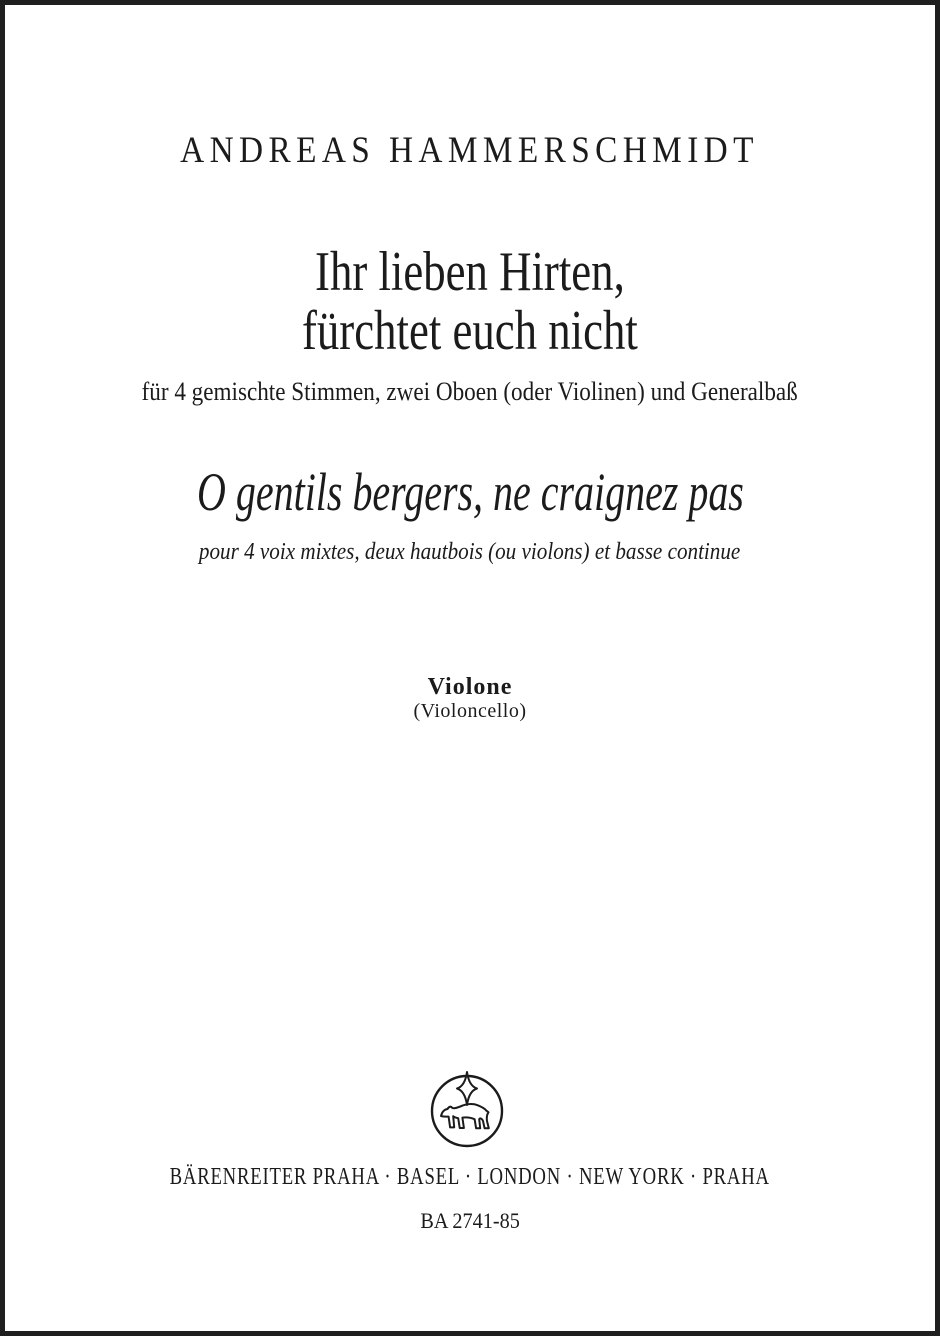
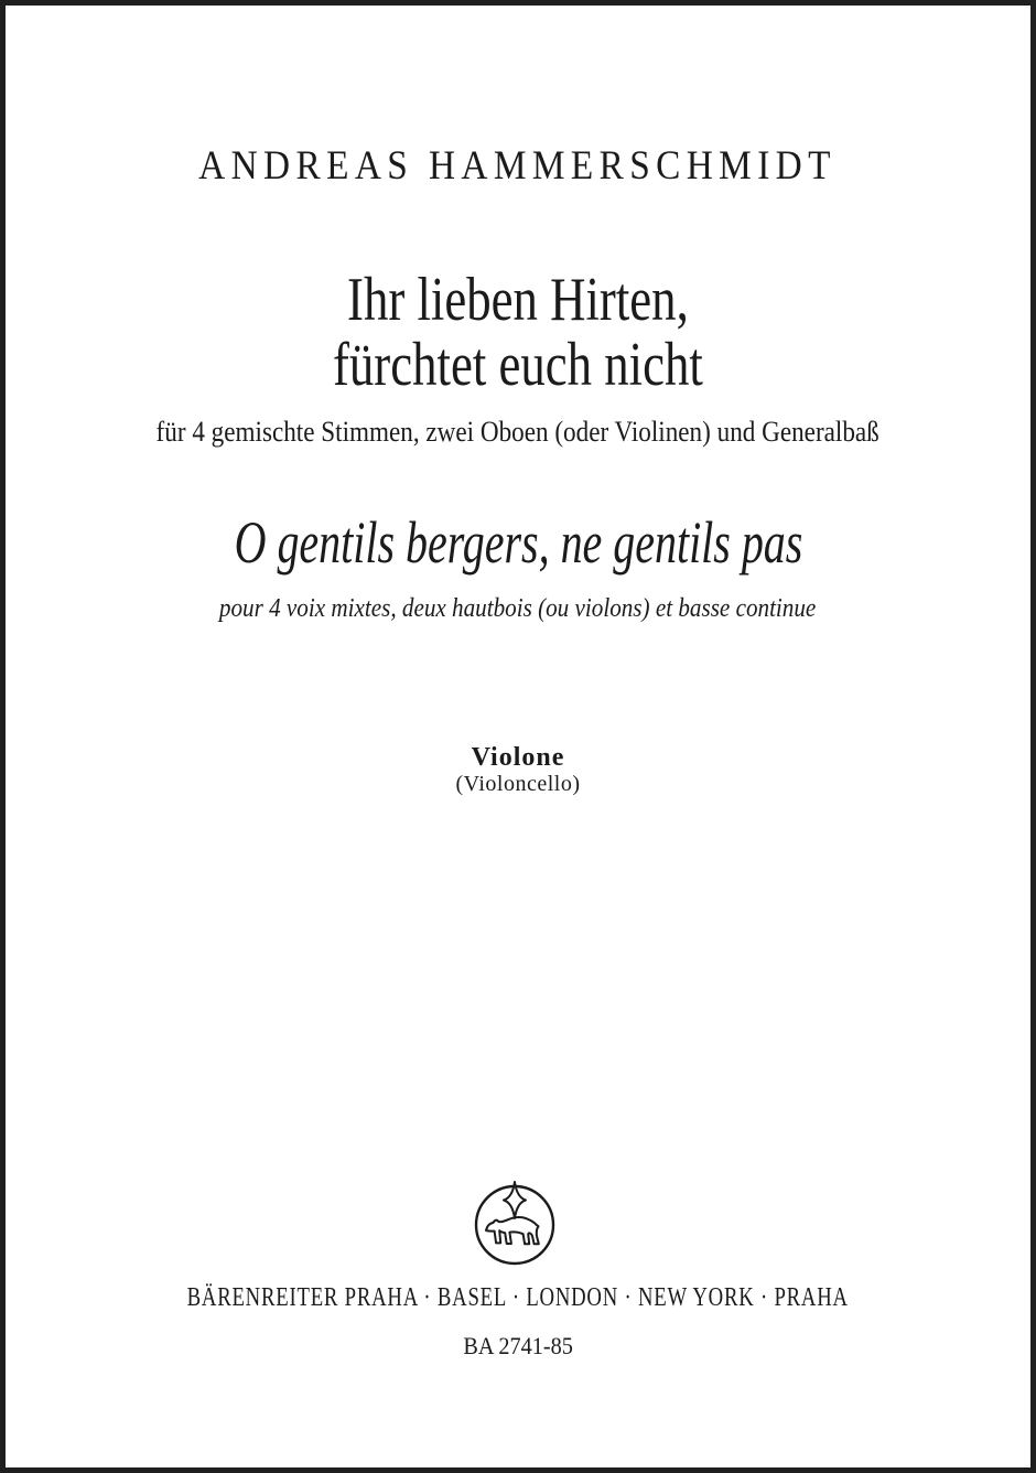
  ANDREAS HAMMERSCHMIDT
  Ihr lieben Hirten,
  fürchtet euch nicht
  für 4 gemischte Stimmen, zwei Oboen (oder Violinen) und Generalbaß
- O gentils bergers, ne craignez pas
+ O gentils bergers, ne gentils pas
  pour 4 voix mixtes, deux hautbois (ou violons) et basse continue
  Violone
  (Violoncello)
  BÄRENREITER PRAHA · BASEL · LONDON · NEW YORK · PRAHA
  BA 2741-85
